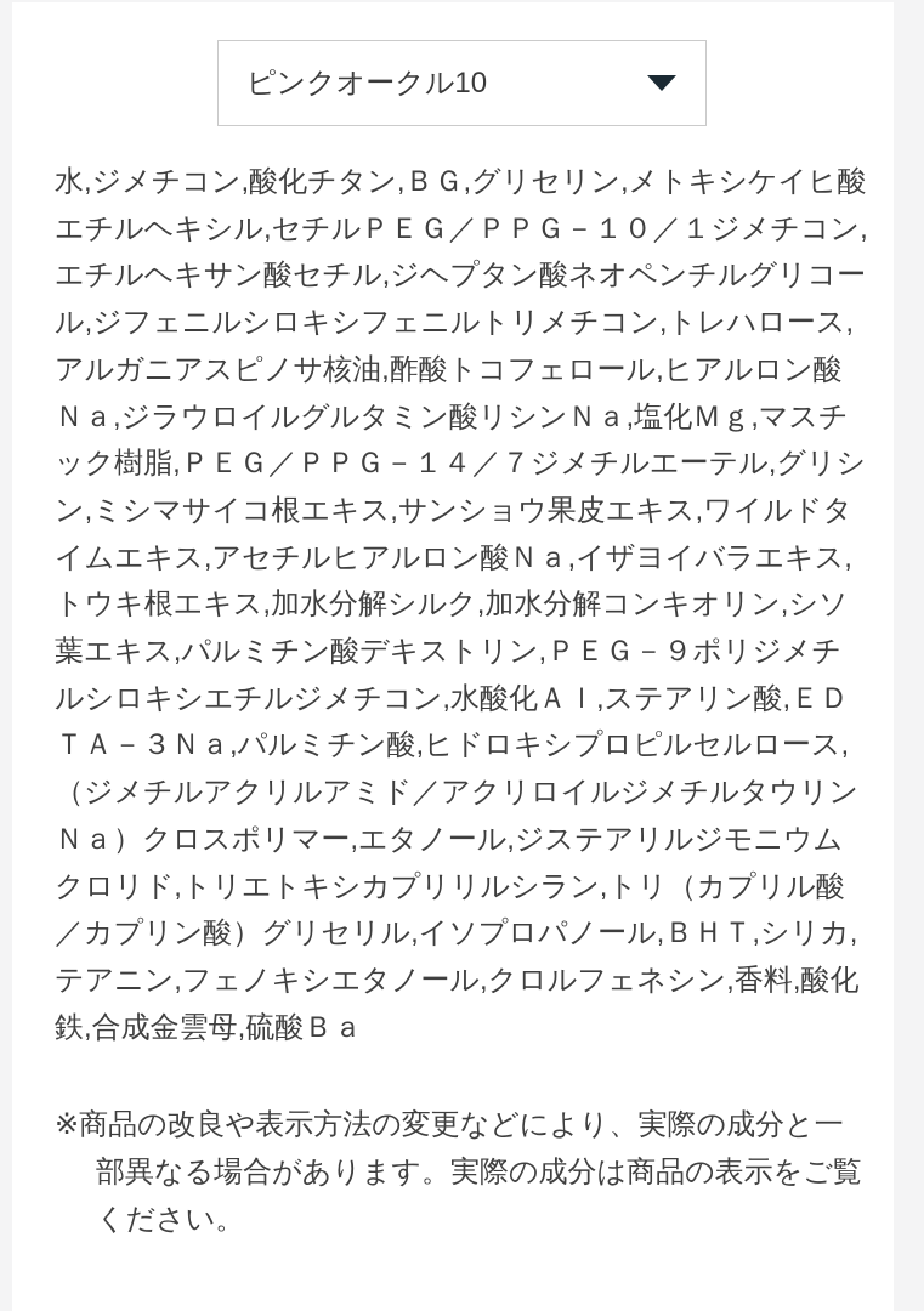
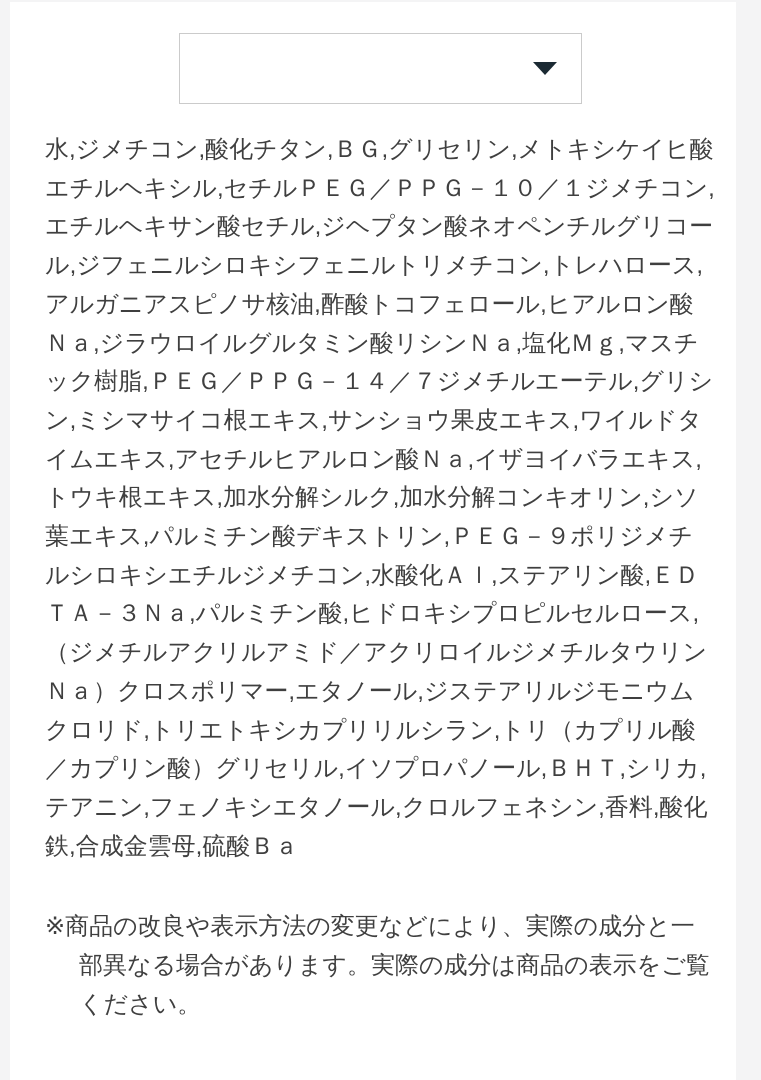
- ピンクオークル10
  水,ジメチコン,酸化チタン,ＢＧ,グリセリン,メトキシケイヒ酸エチルヘキシル,セチルＰＥＧ／ＰＰＧ－１０／１ジメチコン,エチルヘキサン酸セチル,ジヘプタン酸ネオペンチルグリコール,ジフェニルシロキシフェニルトリメチコン,トレハロース,アルガニアスピノサ核油,酢酸トコフェロール,ヒアルロン酸Ｎａ,ジラウロイルグルタミン酸リシンＮａ,塩化Ｍｇ,マスチック樹脂,ＰＥＧ／ＰＰＧ－１４／７ジメチルエーテル,グリシン,ミシマサイコ根エキス,サンショウ果皮エキス,ワイルドタイムエキス,アセチルヒアルロン酸Ｎａ,イザヨイバラエキス,トウキ根エキス,加水分解シルク,加水分解コンキオリン,シソ葉エキス,パルミチン酸デキストリン,ＰＥＧ－９ポリジメチルシロキシエチルジメチコン,水酸化Ａｌ,ステアリン酸,ＥＤＴＡ－３Ｎａ,パルミチン酸,ヒドロキシプロピルセルロース,（ジメチルアクリルアミド／アクリロイルジメチルタウリンＮａ）クロスポリマー,エタノール,ジステアリルジモニウムクロリド,トリエトキシカプリリルシラン,トリ（カプリル酸／カプリン酸）グリセリル,イソプロパノール,ＢＨＴ,シリカ,テアニン,フェノキシエタノール,クロルフェネシン,香料,酸化鉄,合成金雲母,硫酸Ｂａ
  ※商品の改良や表示方法の変更などにより、実際の成分と一部異なる場合があります。実際の成分は商品の表示をご覧ください。
